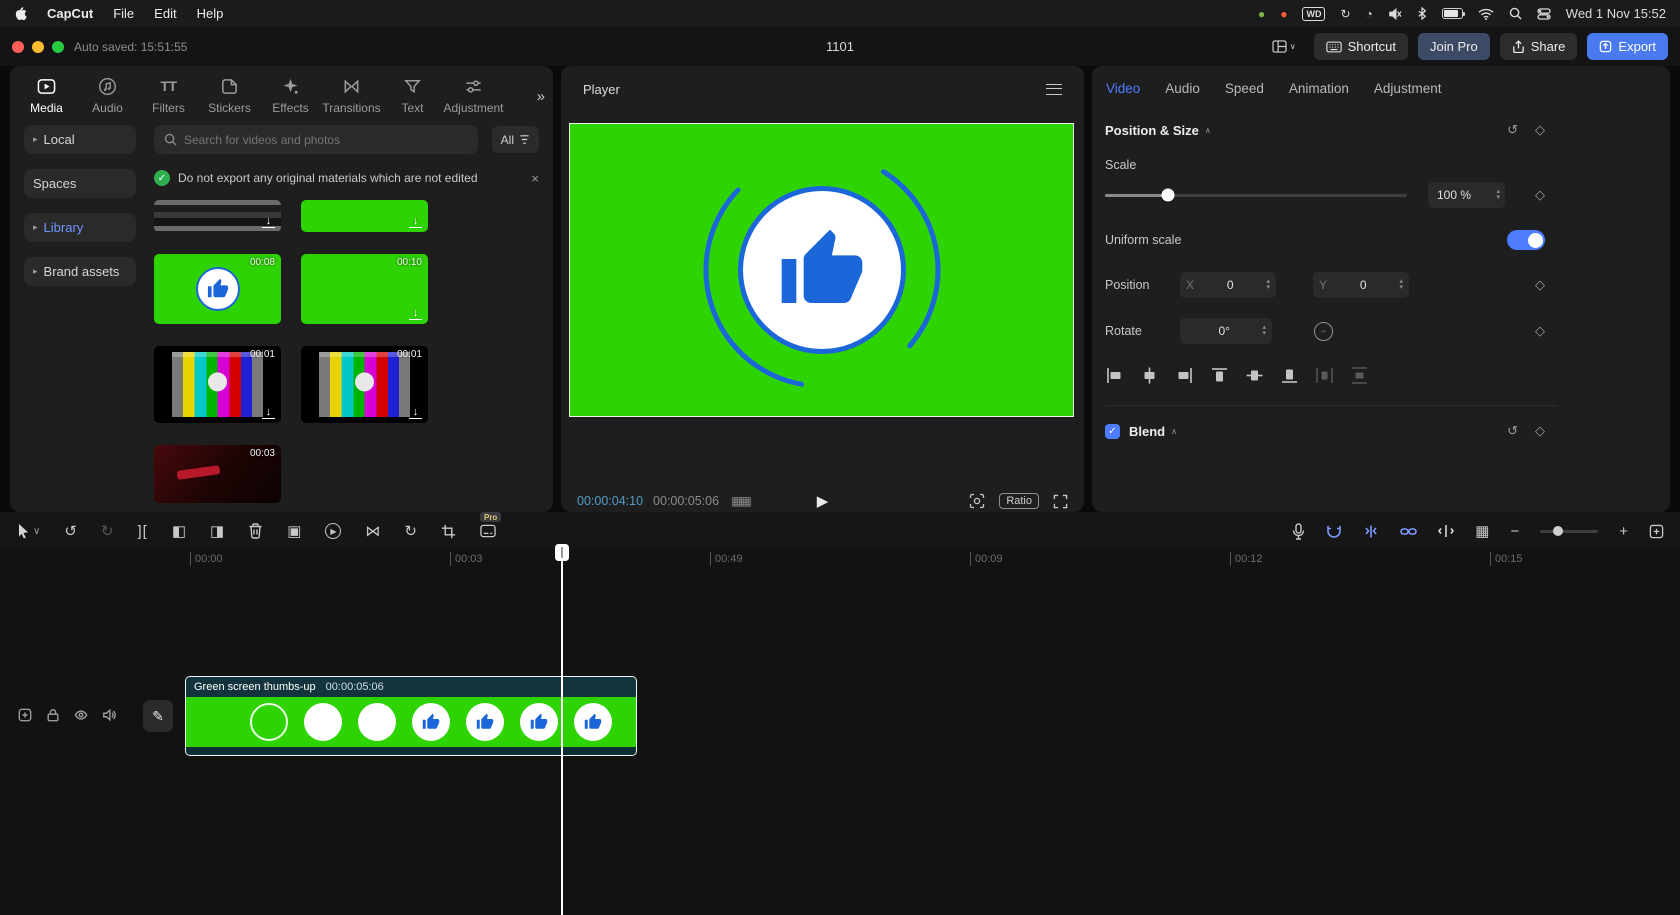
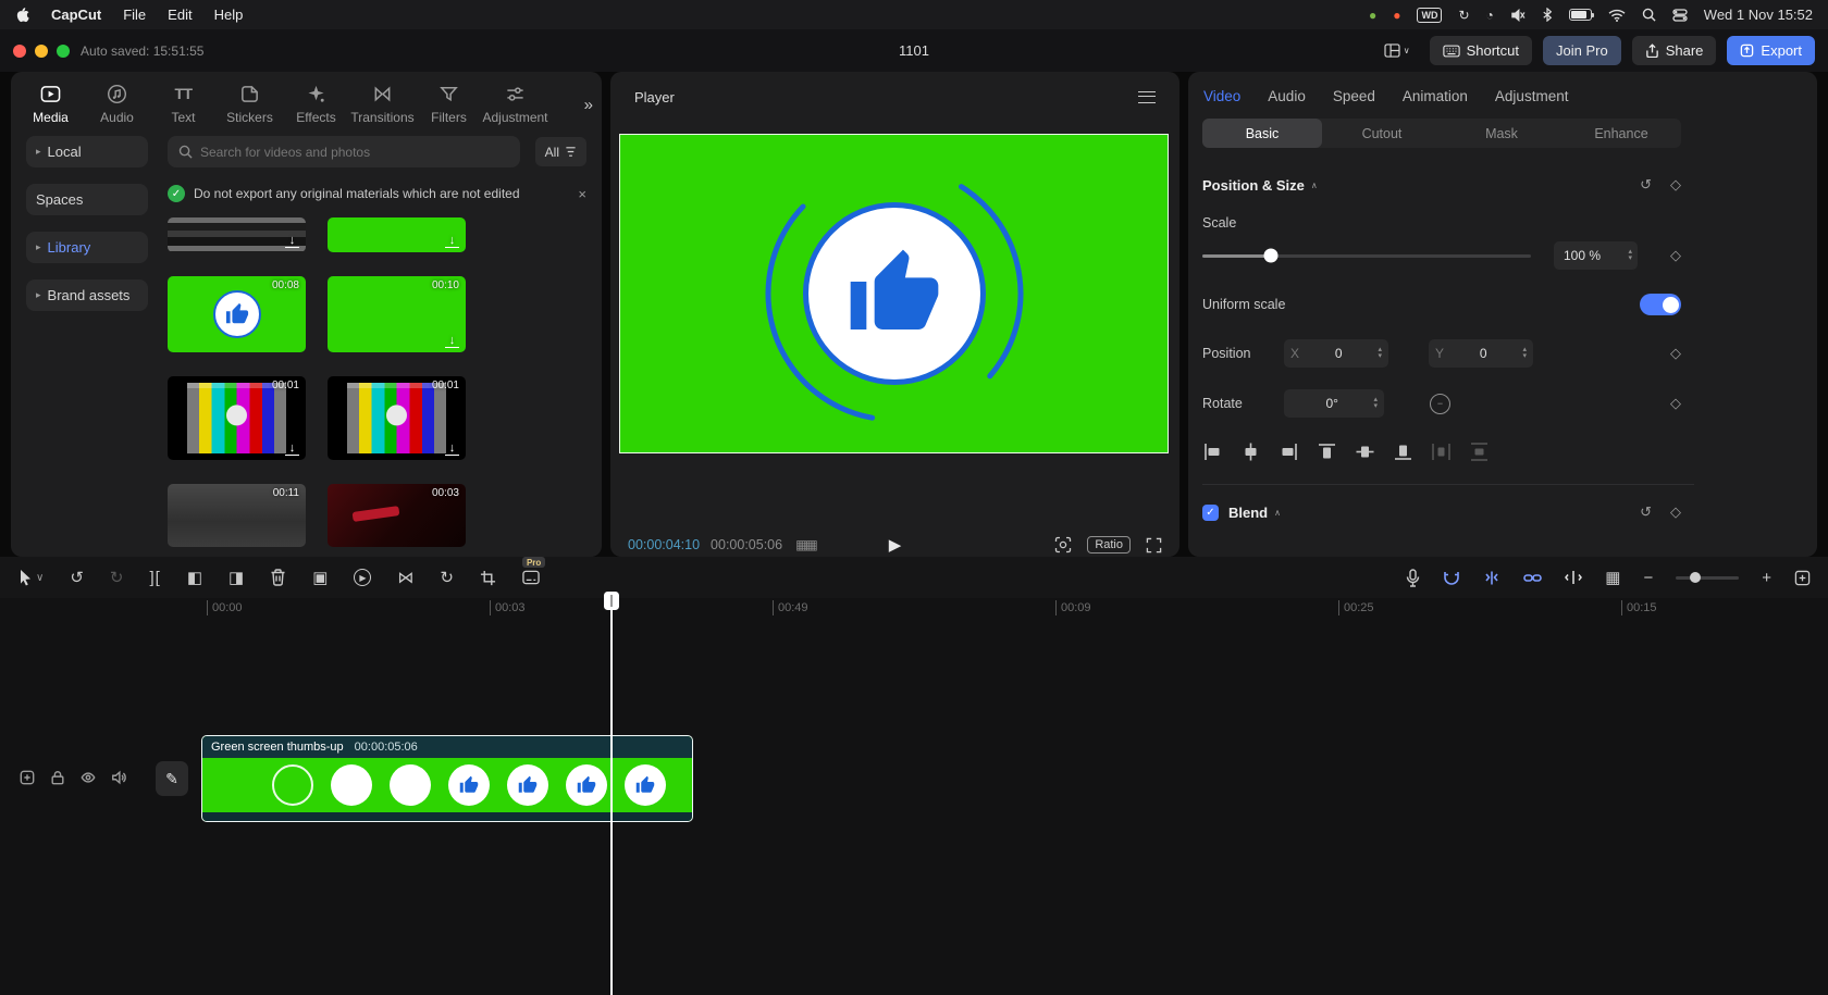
  CapCut
  File
  Edit
  Help
  ●
  ●
  WD
  ↻
  ◔
  Wed 1 Nov 15:52
  Auto saved: 15:51:55
  1101
  ∨
  Shortcut
  Join Pro
  Share
  Export
  Media
  Audio
  TT
- Filters
+ Text
  Stickers
  Effects
  Transitions
- Text
+ Filters
  Adjustment
  »
  ▸
  Local
  Spaces
  ▸
  Library
  ▸
  Brand assets
  Search for videos and photos
  All
  ✓
  Do not export any original materials which are not edited
  ×
  ↓
  ↓
  00:08
  00:10
  ↓
  00:01
  ↓
  00:01
  ↓
+ 00:11
  00:03
  Player
  00:00:04:10
  00:00:05:06
  ▦▦
  ▶
  Ratio
  Video
  Audio
  Speed
  Animation
  Adjustment
+ Basic
+ Cutout
+ Mask
+ Enhance
  Position & Size
  ∧
  ↺
  ◇
  Scale
  100 %
  ◇
  Uniform scale
  Position
  X
  0
  Y
  0
  ◇
  Rotate
  0°
  −
  ◇
  ✓
  Blend
  ∧
  ↺
  ◇
  ∨
  ↺
  ↻
  ][
  ◧
  ◨
  ▣
  ▶
  ⋈
  ↻
  Pro
  ▦
  −
  +
  00:00
  00:03
  00:49
  00:09
- 00:12
+ 00:25
  00:15
  ✎
  Green screen thumbs-up
  00:00:05:06
